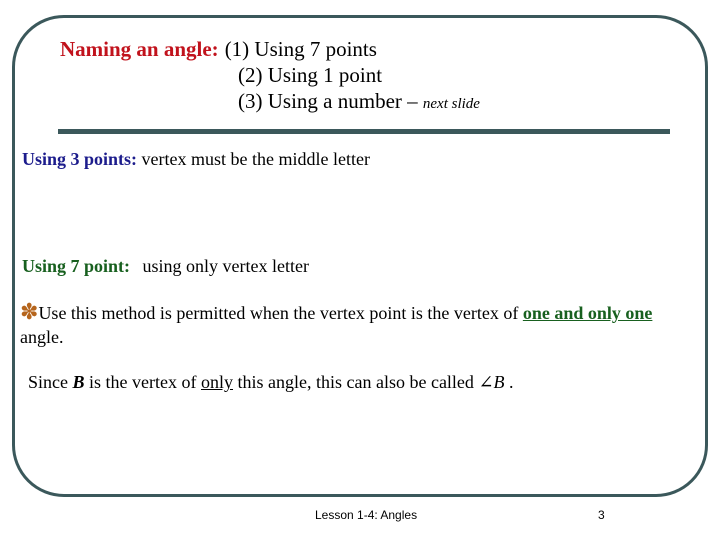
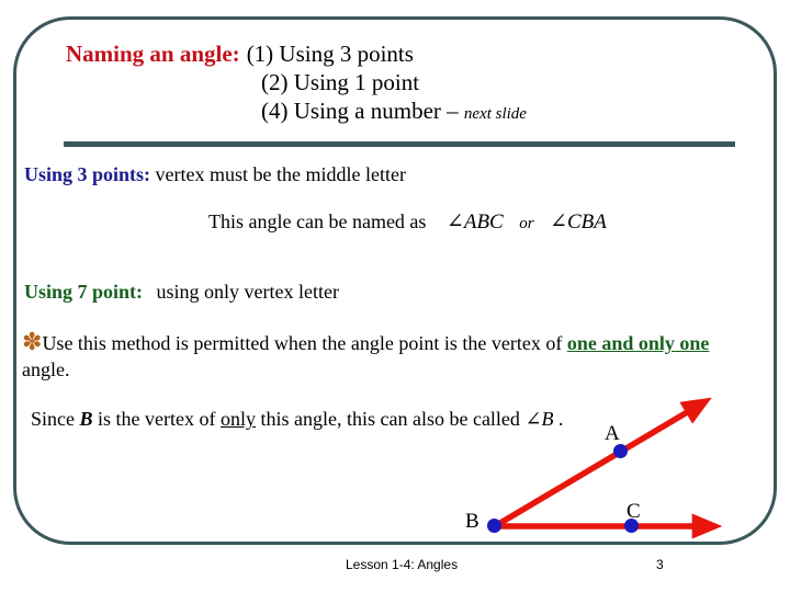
- Naming an angle: (1) Using 7 points
+ Naming an angle: (1) Using 3 points
  (2) Using 1 point
- (3) Using a number – next slide
+ (4) Using a number – next slide
  Using 3 points: vertex must be the middle letter
+ This angle can be named as ∠ABC or ∠CBA
  Using 7 point: using only vertex letter
- ✽Use this method is permitted when the vertex point is the vertex of one and only one angle.
+ ✽Use this method is permitted when the angle point is the vertex of one and only one angle.
  Since B is the vertex of only this angle, this can also be called ∠B .
+ A
+ B
+ C
  Lesson 1-4: Angles
  3
